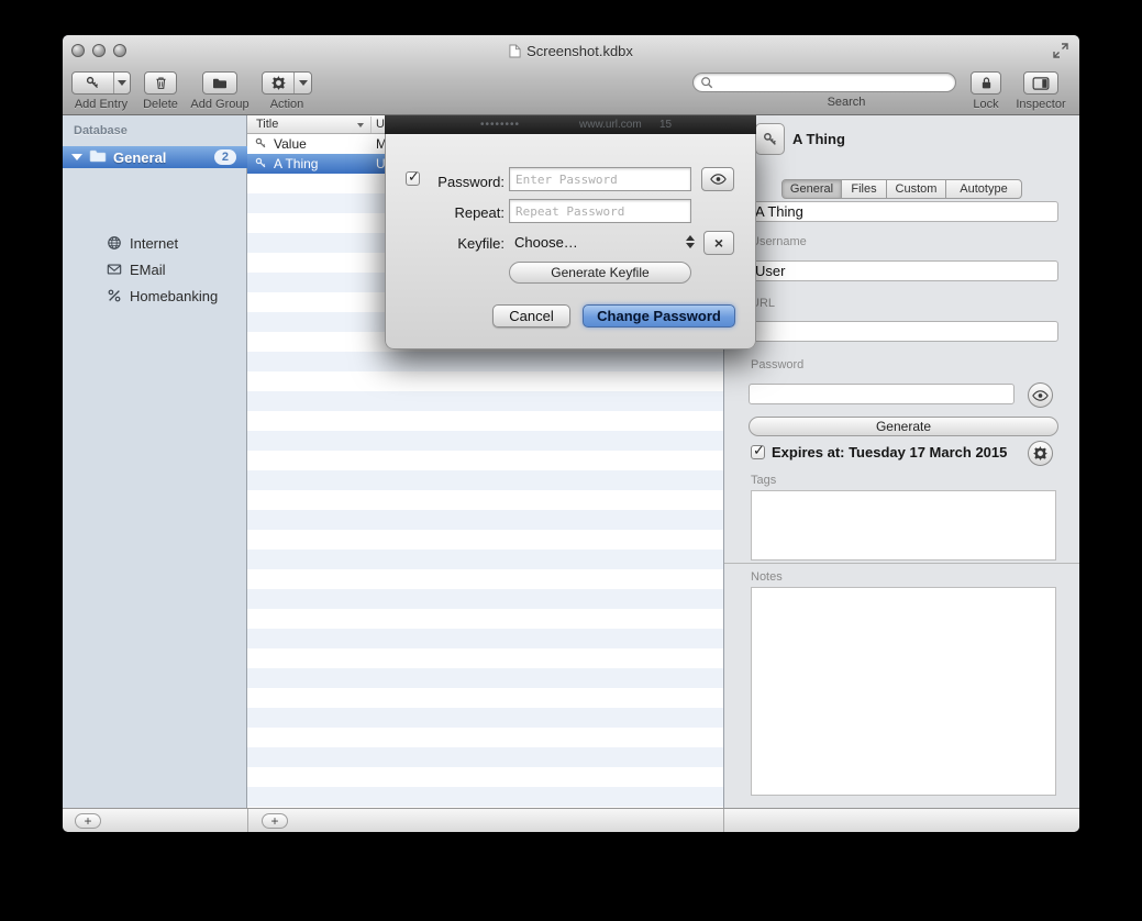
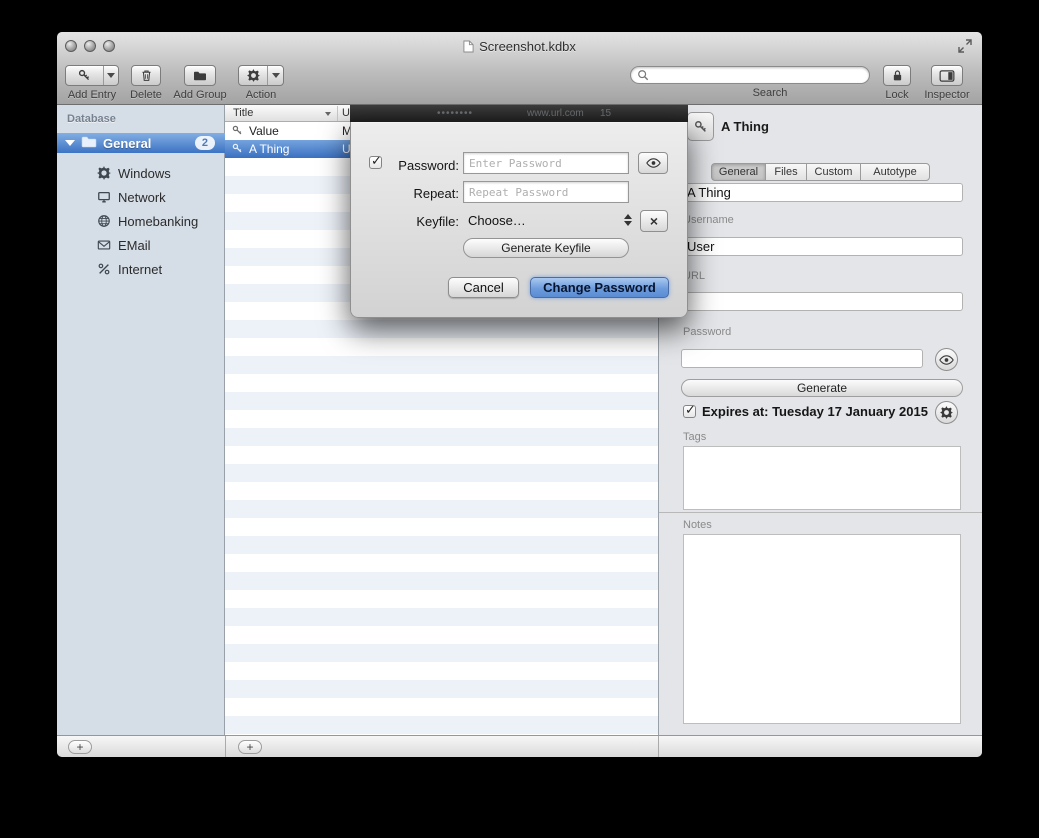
  Screenshot.kdbx
  Add Entry
  Delete
  Add Group
  Action
  Search
  Lock
  Inspector
  Database
  General
  2
+ Windows
+ Network
- Internet
+ Homebanking
  EMail
- Homebanking
+ Internet
  Title
  Value
  A Thing
  A Thing
  General
  Files
  Custom
  Autotype
  A Thing
  sername
  User
  Password
  Generate
  ✓
- Expires at: Tuesday 17 March 2015
+ Expires at: Tuesday 17 January 2015
  Tags
  Notes
  +
  +
  ••••••••
  www.url.com
  15
  ✓
  Password:
  Enter Password
  Repeat:
  Repeat Password
  Keyfile:
  Choose…
  ×
  Generate Keyfile
  Cancel
  Change Password
